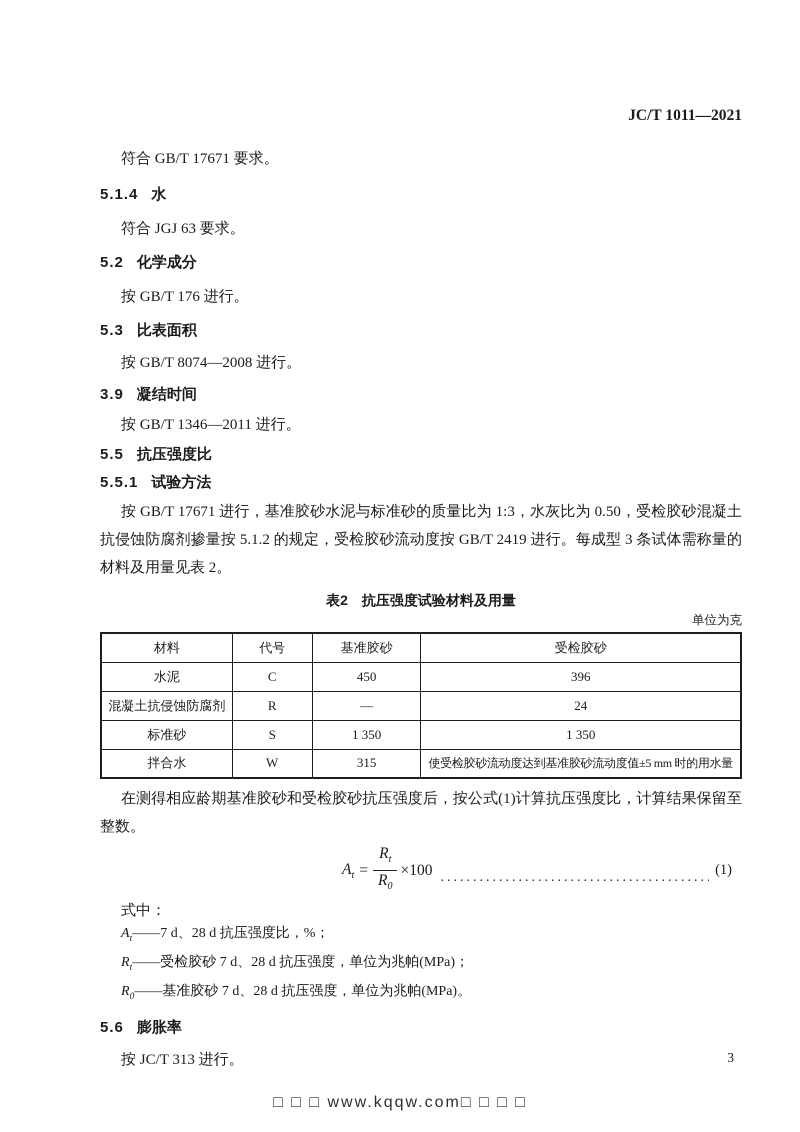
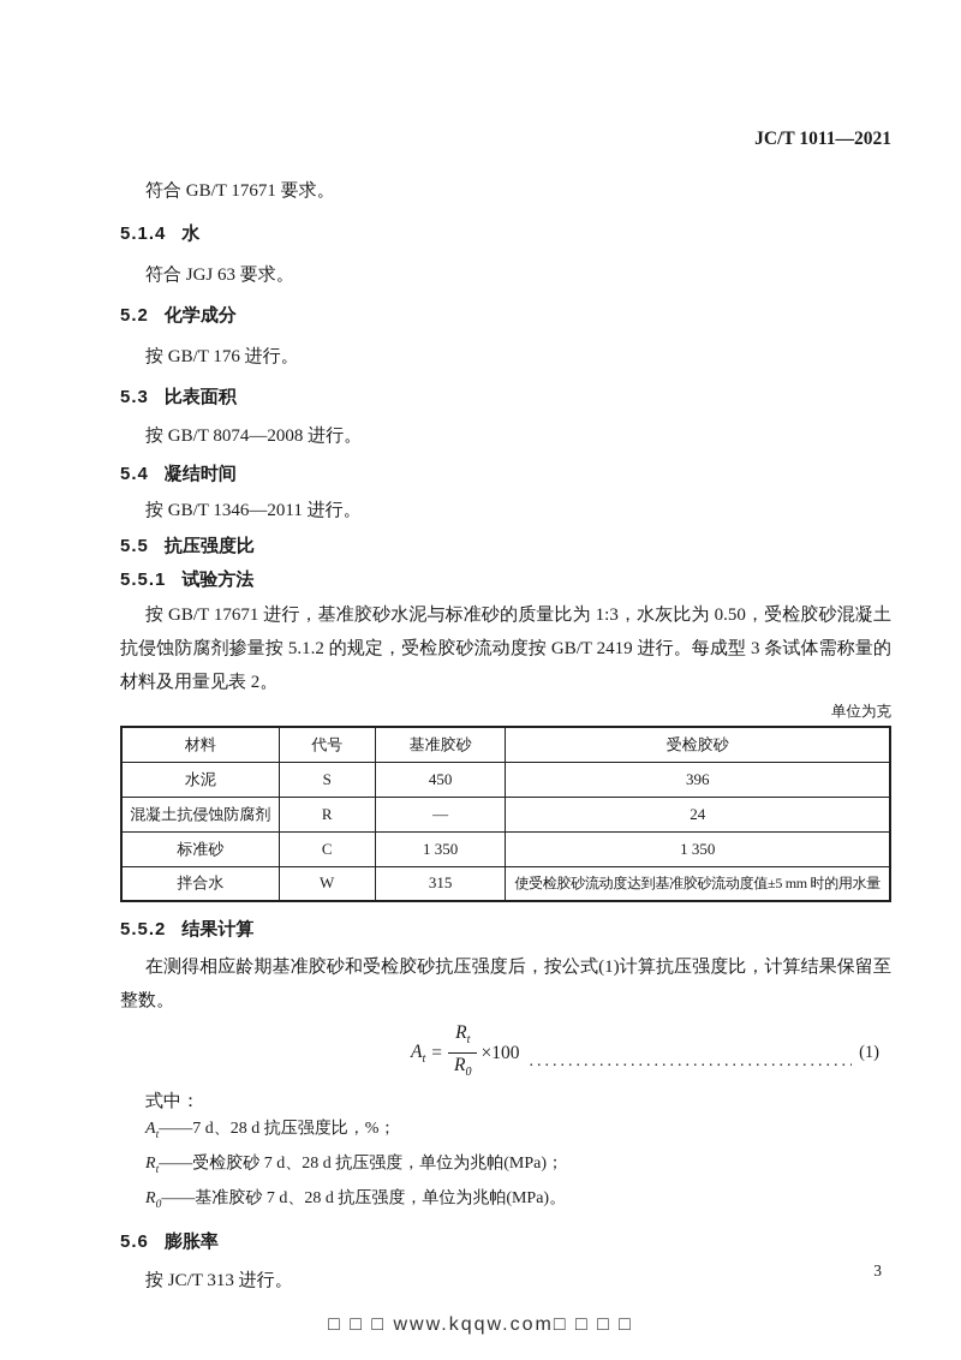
  JC/T 1011—2021
  符合 GB/T 17671 要求。
  5.1.4 水
  符合 JGJ 63 要求。
  5.2 化学成分
  按 GB/T 176 进行。
  5.3 比表面积
  按 GB/T 8074—2008 进行。
- 3.9 凝结时间
+ 5.4 凝结时间
  按 GB/T 1346—2011 进行。
  5.5 抗压强度比
  5.5.1 试验方法
  按 GB/T 17671 进行，基准胶砂水泥与标准砂的质量比为 1:3，水灰比为 0.50，受检胶砂混凝土抗侵蚀防腐剂掺量按 5.1.2 的规定，受检胶砂流动度按 GB/T 2419 进行。每成型 3 条试体需称量的材料及用量见表 2。
- 表2 抗压强度试验材料及用量
  单位为克
  材料	代号	基准胶砂	受检胶砂
- 水泥	C	450	396
+ 水泥	S	450	396
  混凝土抗侵蚀防腐剂	R	—	24
- 标准砂	S	1 350	1 350
+ 标准砂	C	1 350	1 350
  拌合水	W	315	使受检胶砂流动度达到基准胶砂流动度值±5 mm 时的用水量
+ 5.5.2 结果计算
  在测得相应龄期基准胶砂和受检胶砂抗压强度后，按公式(1)计算抗压强度比，计算结果保留至整数。
  At
  =
  Rt
  R0
  ×100
  (1)
  式中：
  At——7 d、28 d 抗压强度比，%；
  Rt——受检胶砂 7 d、28 d 抗压强度，单位为兆帕(MPa)；
  R0——基准胶砂 7 d、28 d 抗压强度，单位为兆帕(MPa)。
  5.6 膨胀率
  按 JC/T 313 进行。
  3
  □ □ □ www.kqqw.com□ □ □ □
